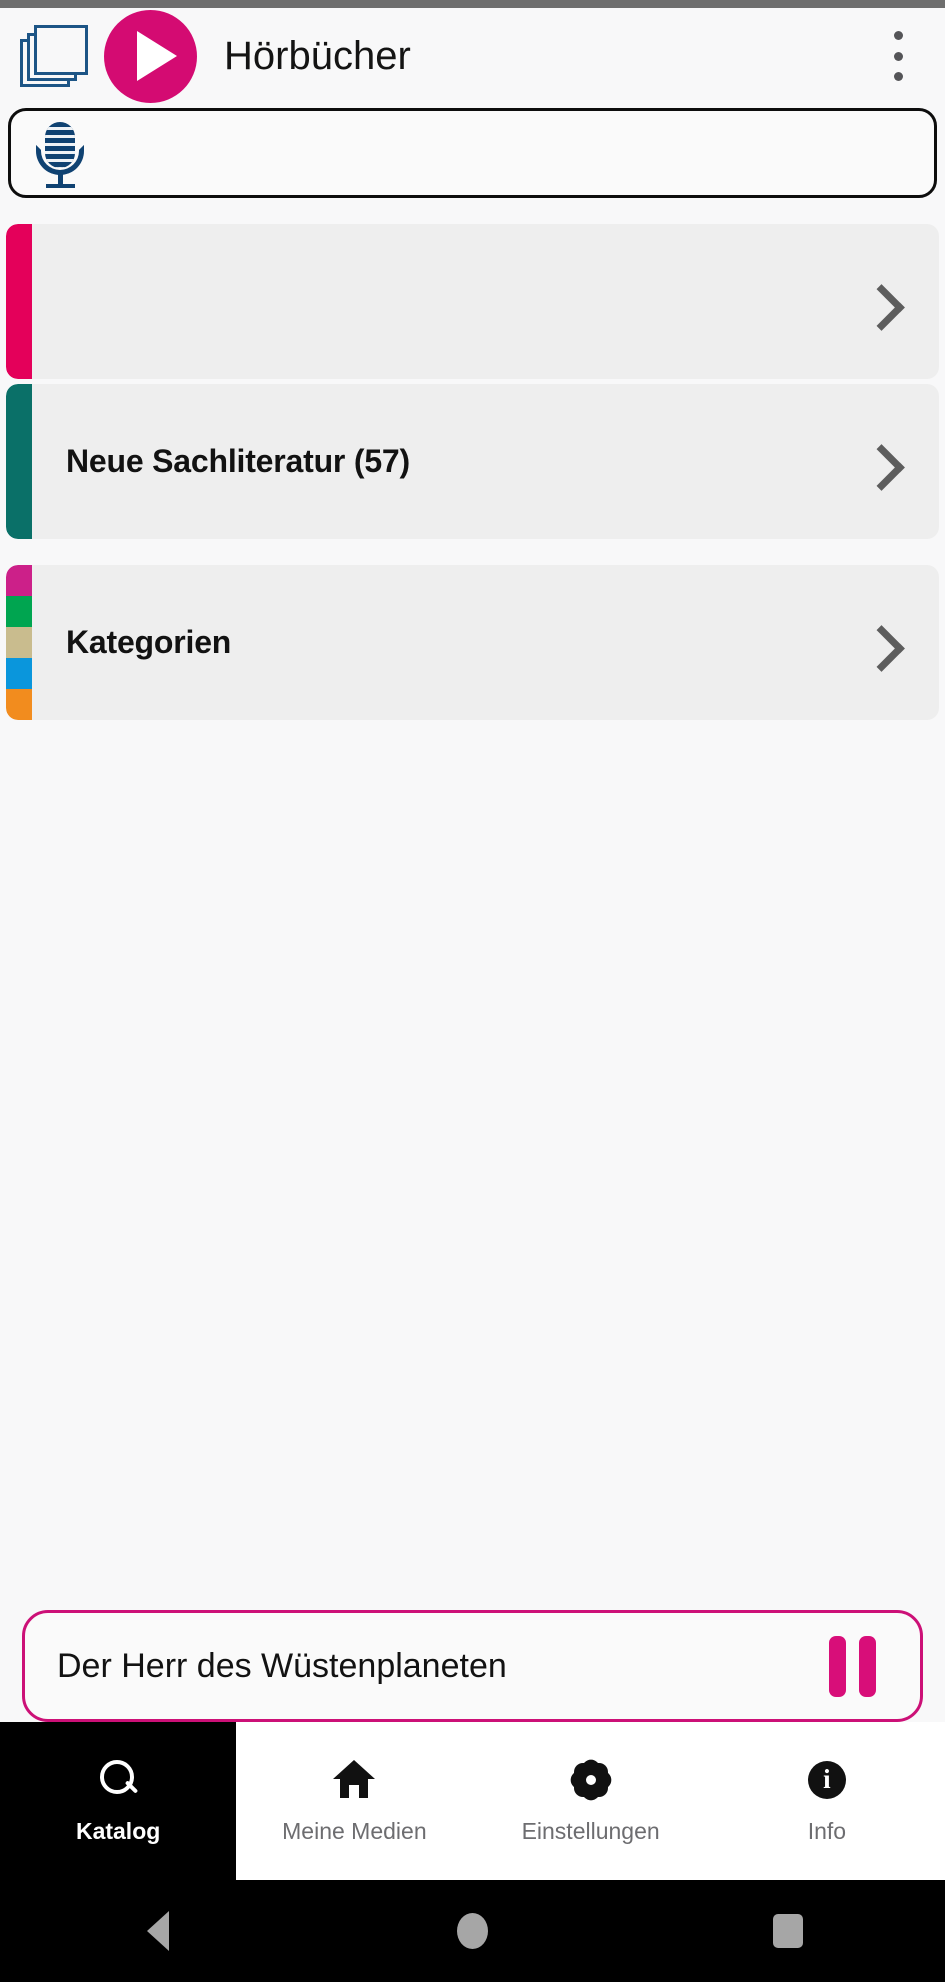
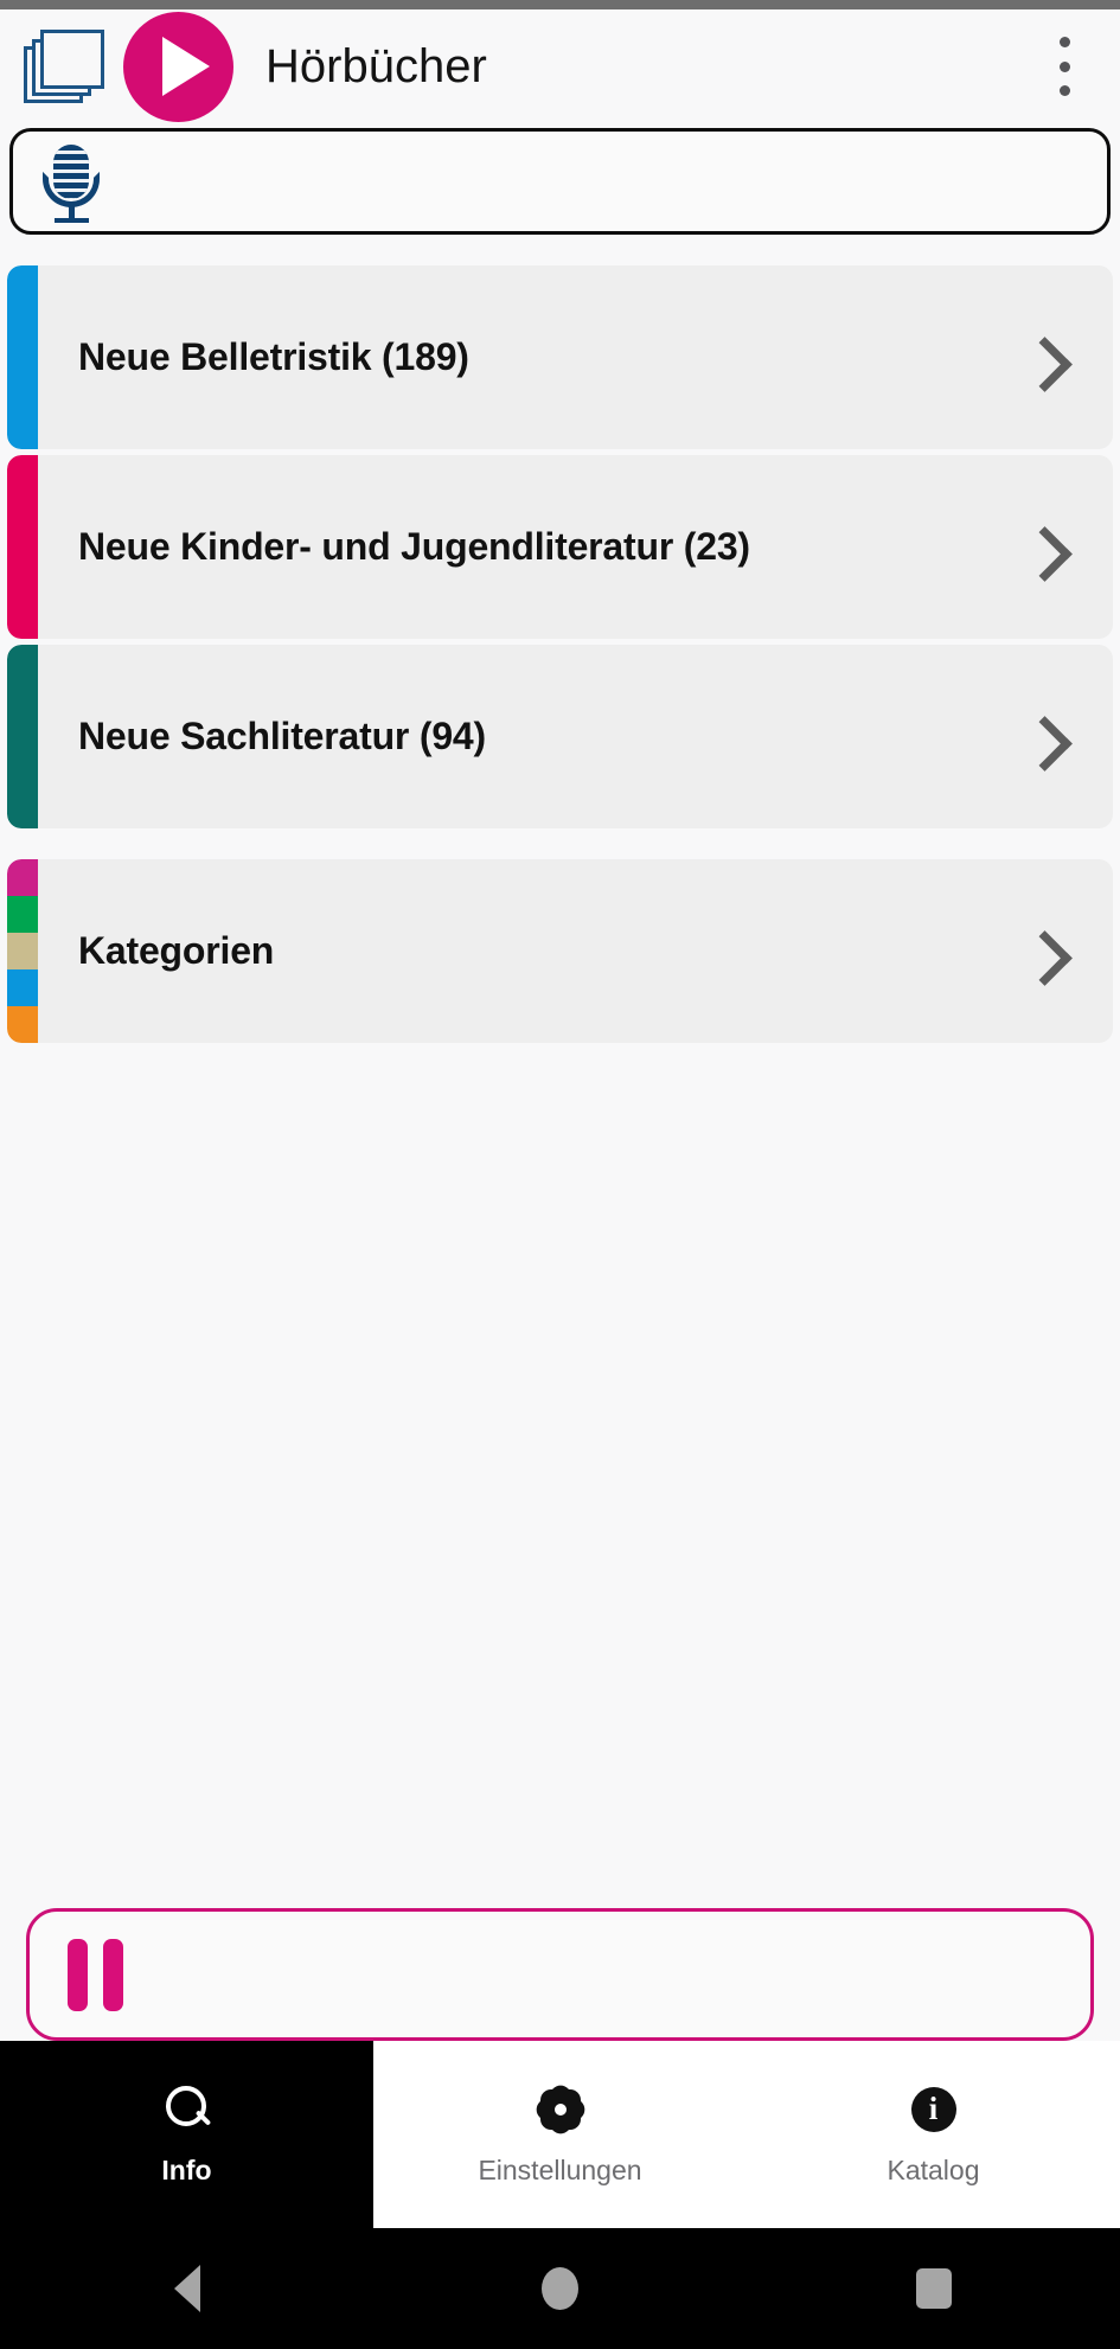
  Hörbücher
+ Neue Belletristik (189)
+ Neue Kinder- und Jugendliteratur (23)
- Neue Sachliteratur (57)
+ Neue Sachliteratur (94)
  Kategorien
- Der Herr des Wüstenplaneten
- Katalog
+ Info
- Meine Medien
  Einstellungen
  i
- Info
+ Katalog
